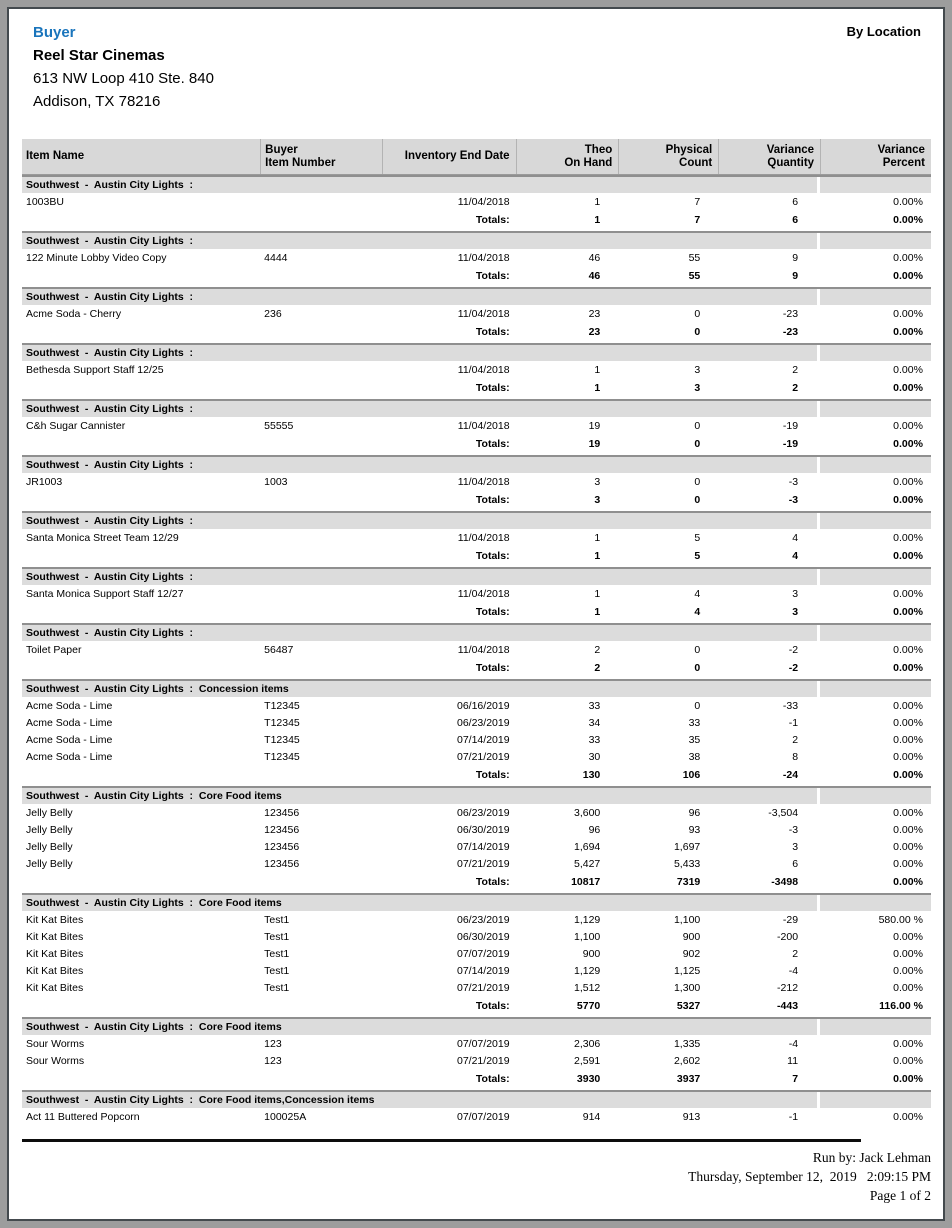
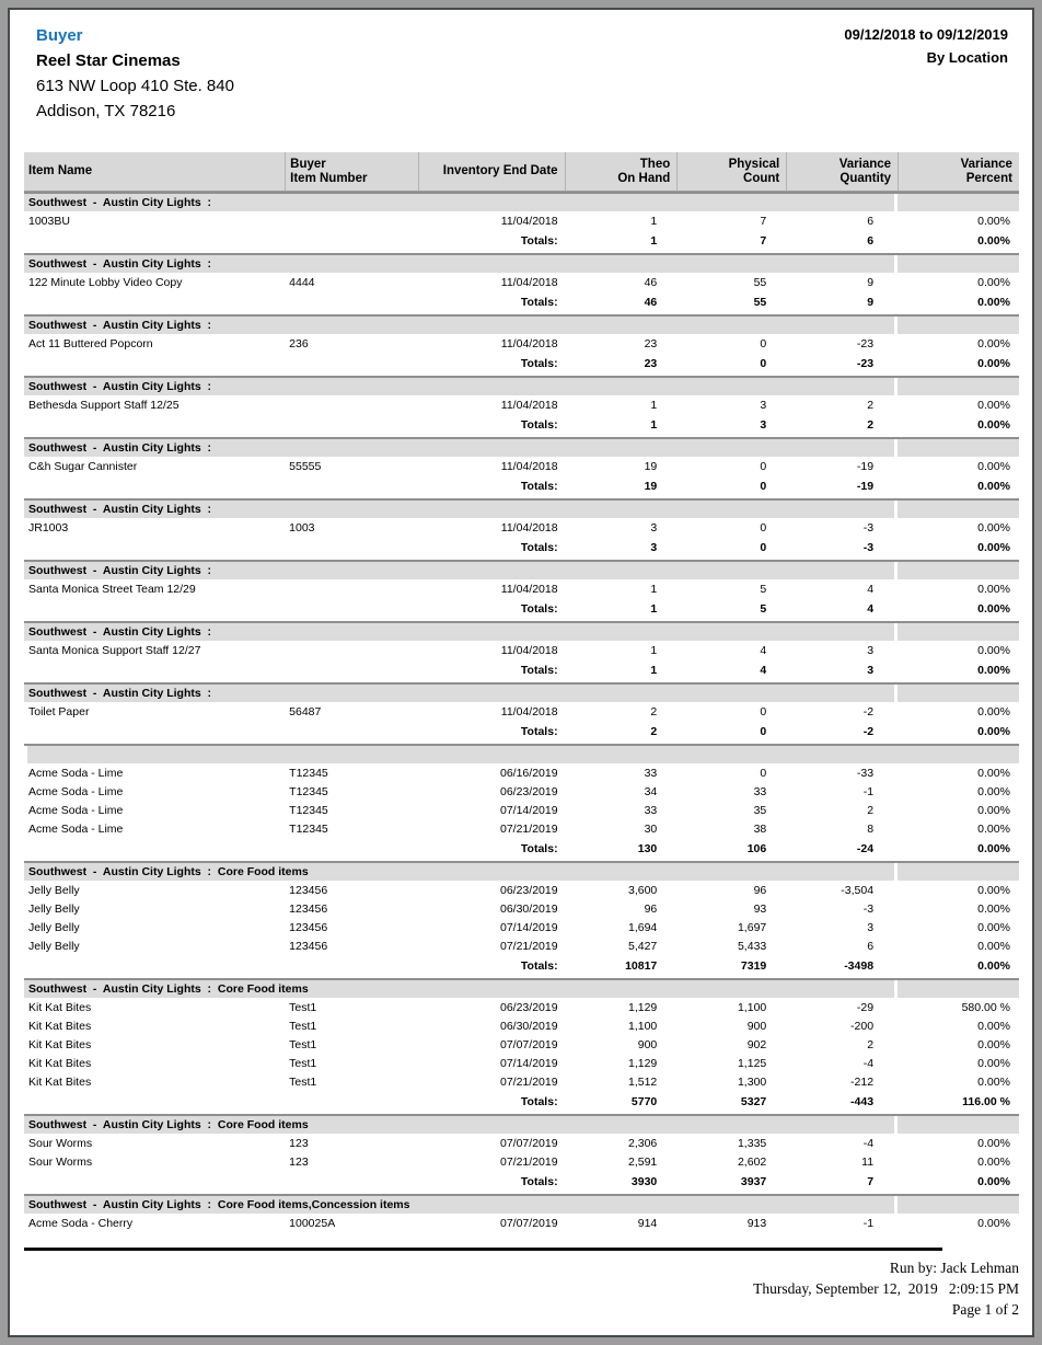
  Buyer
  Reel Star Cinemas
  613 NW Loop 410 Ste. 840
  Addison, TX 78216
+ 09/12/2018 to 09/12/2019
  By Location
  Item Name
  Buyer
  Item Number
  Inventory End Date
  Theo
  On Hand
  Physical
  Count
  Variance
  Quantity
  Variance
  Percent
  Southwest - Austin City Lights :
  1003BU
  11/04/2018
  1
  7
  6
  0.00%
  Totals:
  1
  7
  6
  0.00%
  Southwest - Austin City Lights :
  122 Minute Lobby Video Copy
  4444
  11/04/2018
  46
  55
  9
  0.00%
  Totals:
  46
  55
  9
  0.00%
  Southwest - Austin City Lights :
- Acme Soda - Cherry
+ Act 11 Buttered Popcorn
  236
  11/04/2018
  23
  0
  -23
  0.00%
  Totals:
  23
  0
  -23
  0.00%
  Southwest - Austin City Lights :
  Bethesda Support Staff 12/25
  11/04/2018
  1
  3
  2
  0.00%
  Totals:
  1
  3
  2
  0.00%
  Southwest - Austin City Lights :
  C&h Sugar Cannister
  55555
  11/04/2018
  19
  0
  -19
  0.00%
  Totals:
  19
  0
  -19
  0.00%
  Southwest - Austin City Lights :
  JR1003
  1003
  11/04/2018
  3
  0
  -3
  0.00%
  Totals:
  3
  0
  -3
  0.00%
  Southwest - Austin City Lights :
  Santa Monica Street Team 12/29
  11/04/2018
  1
  5
  4
  0.00%
  Totals:
  1
  5
  4
  0.00%
  Southwest - Austin City Lights :
  Santa Monica Support Staff 12/27
  11/04/2018
  1
  4
  3
  0.00%
  Totals:
  1
  4
  3
  0.00%
  Southwest - Austin City Lights :
  Toilet Paper
  56487
  11/04/2018
  2
  0
  -2
  0.00%
  Totals:
  2
  0
  -2
  0.00%
- Southwest - Austin City Lights : Concession items
  Acme Soda - Lime
  T12345
  06/16/2019
  33
  0
  -33
  0.00%
  Acme Soda - Lime
  T12345
  06/23/2019
  34
  33
  -1
  0.00%
  Acme Soda - Lime
  T12345
  07/14/2019
  33
  35
  2
  0.00%
  Acme Soda - Lime
  T12345
  07/21/2019
  30
  38
  8
  0.00%
  Totals:
  130
  106
  -24
  0.00%
  Southwest - Austin City Lights : Core Food items
  Jelly Belly
  123456
  06/23/2019
  3,600
  96
  -3,504
  0.00%
  Jelly Belly
  123456
  06/30/2019
  96
  93
  -3
  0.00%
  Jelly Belly
  123456
  07/14/2019
  1,694
  1,697
  3
  0.00%
  Jelly Belly
  123456
  07/21/2019
  5,427
  5,433
  6
  0.00%
  Totals:
  10817
  7319
  -3498
  0.00%
  Southwest - Austin City Lights : Core Food items
  Kit Kat Bites
  Test1
  06/23/2019
  1,129
  1,100
  -29
  580.00 %
  Kit Kat Bites
  Test1
  06/30/2019
  1,100
  900
  -200
  0.00%
  Kit Kat Bites
  Test1
  07/07/2019
  900
  902
  2
  0.00%
  Kit Kat Bites
  Test1
  07/14/2019
  1,129
  1,125
  -4
  0.00%
  Kit Kat Bites
  Test1
  07/21/2019
  1,512
  1,300
  -212
  0.00%
  Totals:
  5770
  5327
  -443
  116.00 %
  Southwest - Austin City Lights : Core Food items
  Sour Worms
  123
  07/07/2019
  2,306
  1,335
  -4
  0.00%
  Sour Worms
  123
  07/21/2019
  2,591
  2,602
  11
  0.00%
  Totals:
  3930
  3937
  7
  0.00%
  Southwest - Austin City Lights : Core Food items,Concession items
- Act 11 Buttered Popcorn
+ Acme Soda - Cherry
  100025A
  07/07/2019
  914
  913
  -1
  0.00%
  Run by: Jack Lehman
  Thursday, September 12, 2019 2:09:15 PM
  Page 1 of 2
